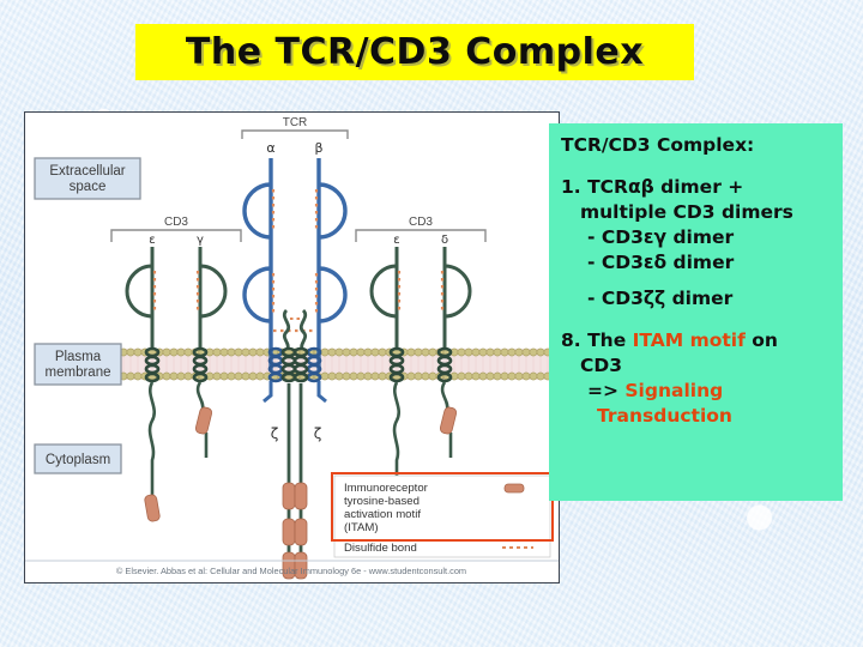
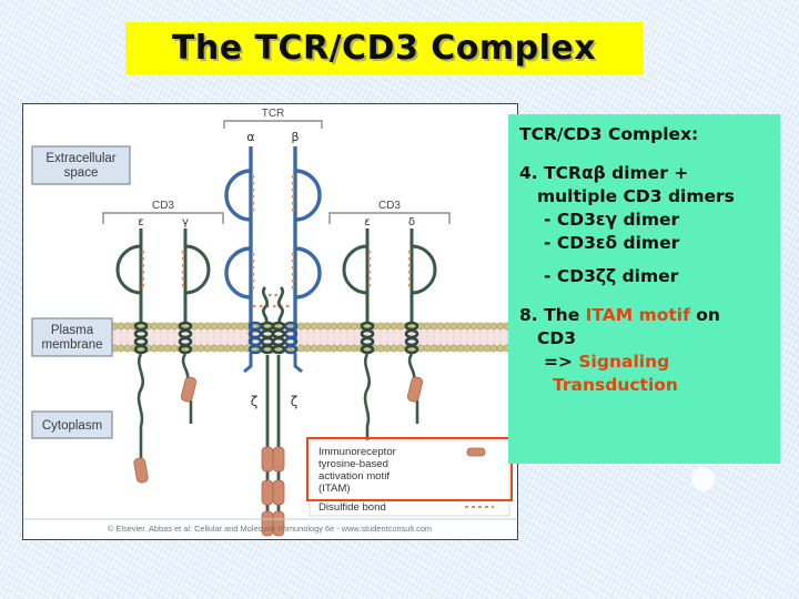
  The TCR/CD3 Complex
  TCR
  α
  β
  CD3
  ε
  γ
  CD3
  ε
  δ
  ζ
  ζ
  Extracellular
  space
  Plasma
  membrane
  Cytoplasm
  Immunoreceptor
  tyrosine-based
  activation motif
  (ITAM)
  Disulfide bond
  © Elsevier. Abbas et al: Cellular and Molecular Immunology 6e - www.studentconsult.com
  TCR/CD3 Complex:
- 1. TCRαβ dimer +
+ 4. TCRαβ dimer +
  multiple CD3 dimers
  - CD3εγ dimer
  - CD3εδ dimer
  - CD3ζζ dimer
  8. The ITAM motif on
  CD3
  => Signaling
  Transduction
